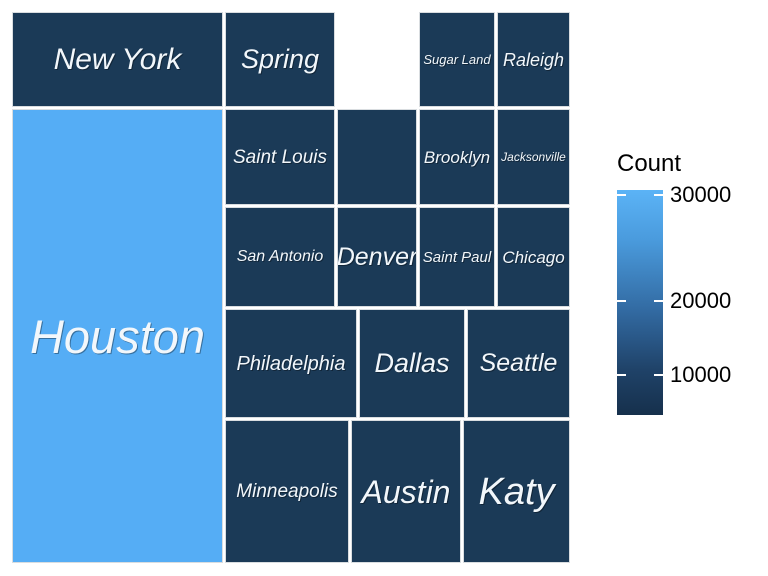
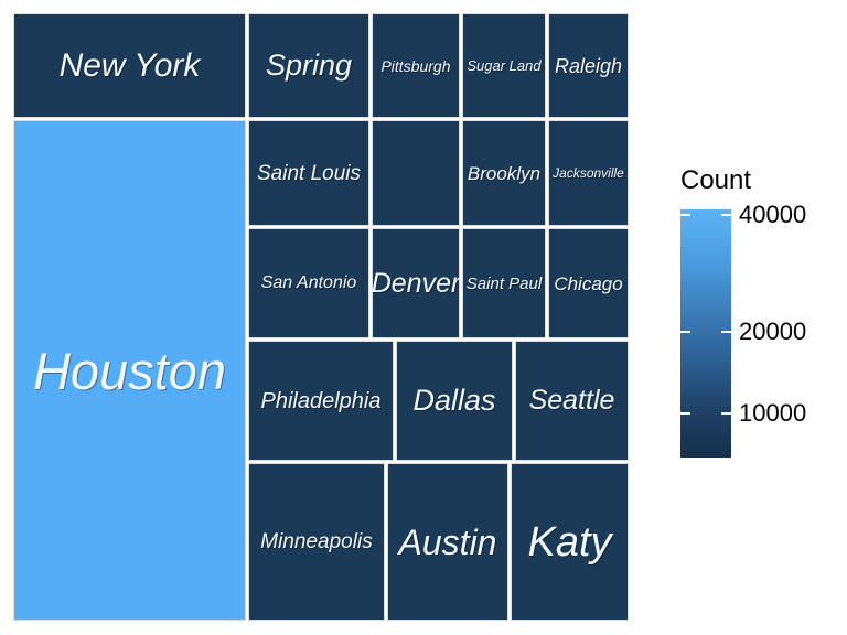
  New York
  Spring
+ Pittsburgh
  Sugar Land
  Raleigh
  Houston
  Saint Louis
  Brooklyn
  Jacksonville
  San Antonio
  Denver
  Saint Paul
  Chicago
  Philadelphia
  Dallas
  Seattle
  Minneapolis
  Austin
  Katy
  Count
- 30000
+ 40000
  20000
  10000
